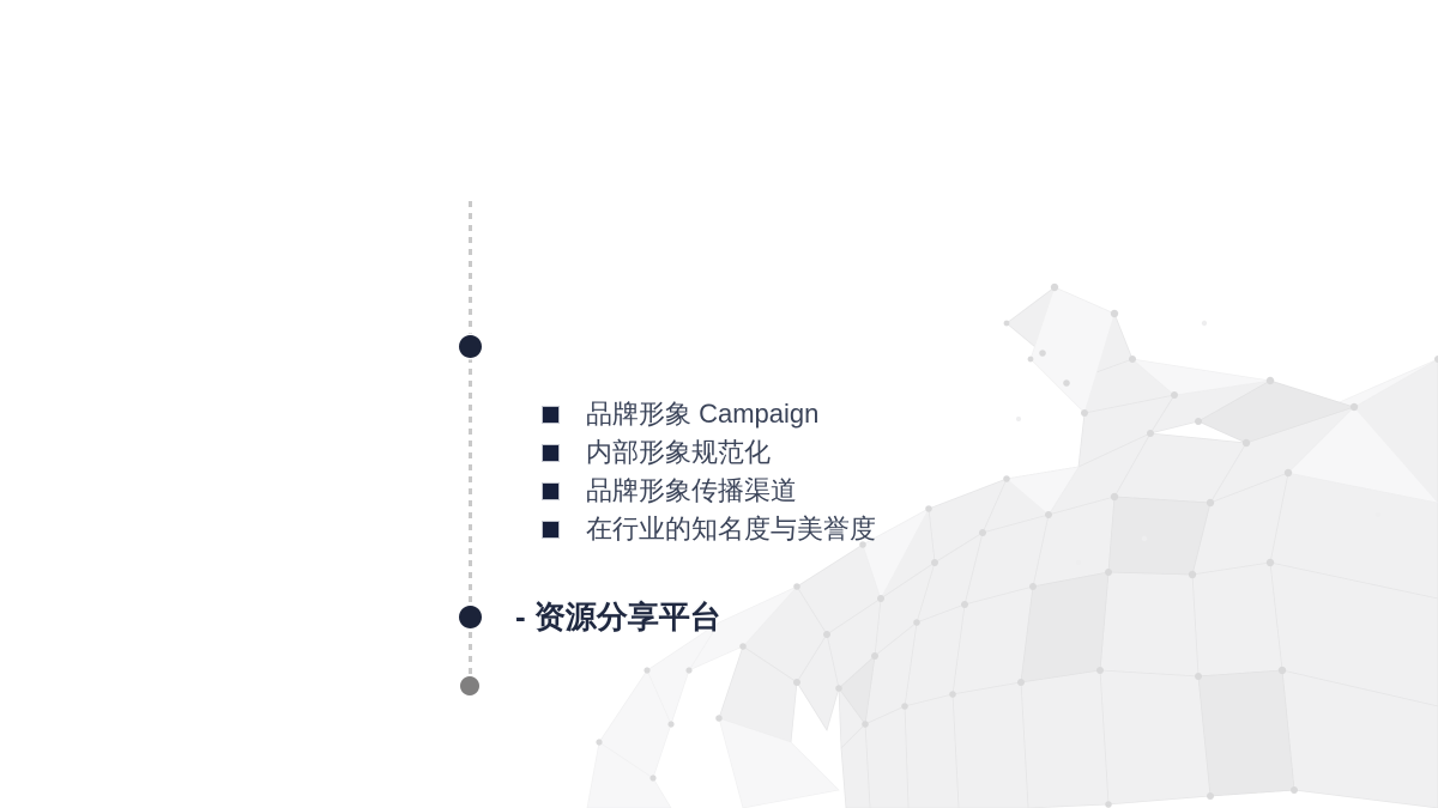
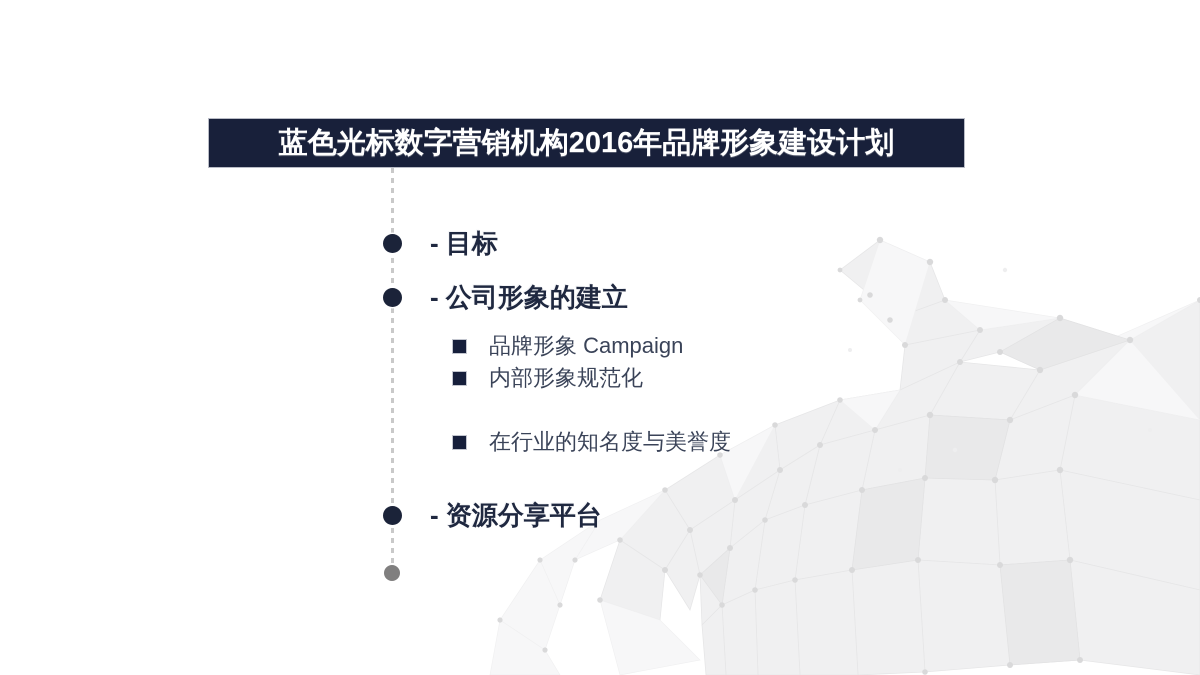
+ 蓝色光标数字营销机构2016年品牌形象建设计划
+ - 目标
+ - 公司形象的建立
  品牌形象 Campaign
  内部形象规范化
- 品牌形象传播渠道
  在行业的知名度与美誉度
  - 资源分享平台
